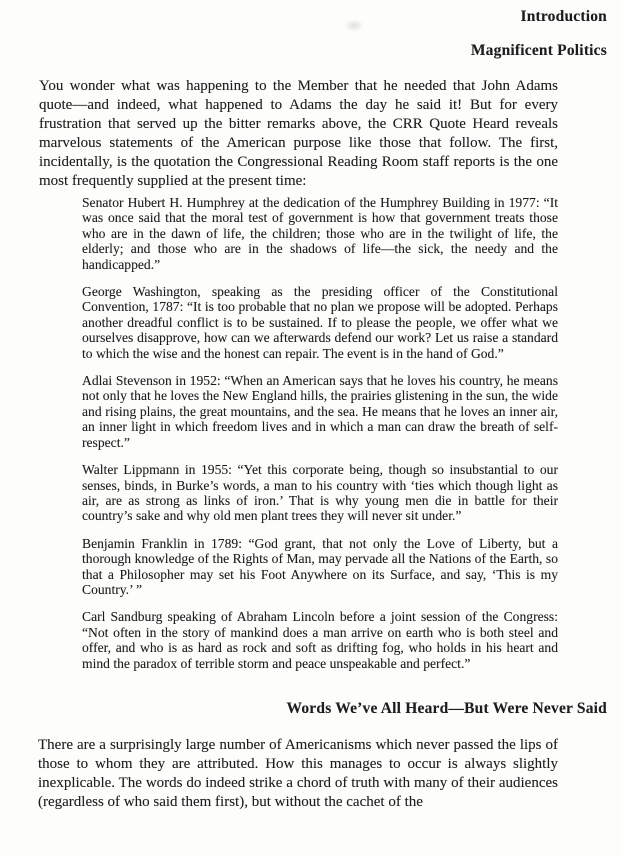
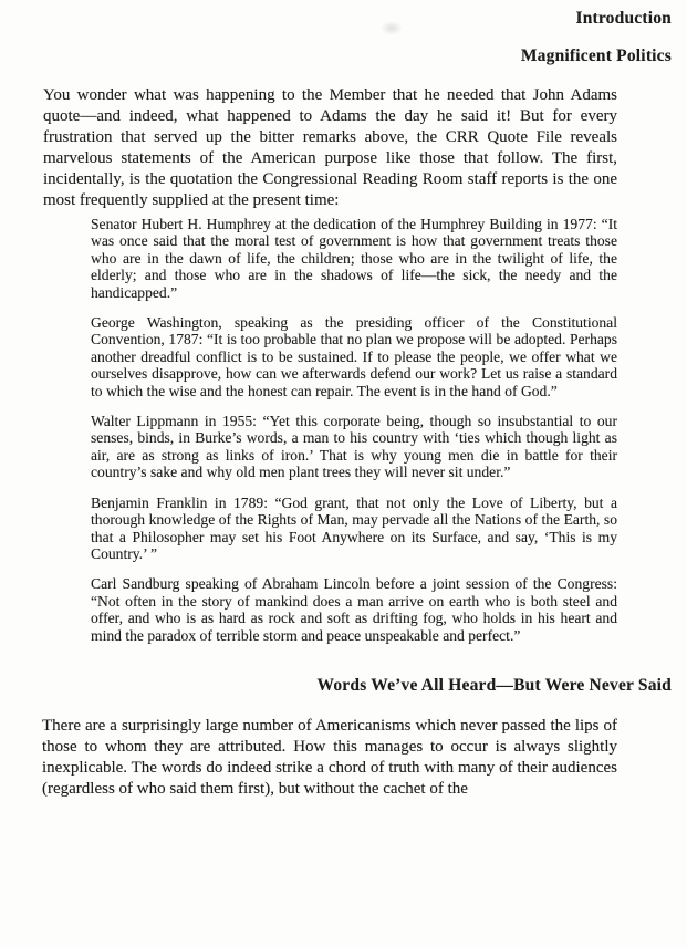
  Introduction
  Magnificent Politics
- You wonder what was happening to the Member that he needed that John Adams quote—and indeed, what happened to Adams the day he said it! But for every frustration that served up the bitter remarks above, the CRR Quote Heard reveals marvelous statements of the American purpose like those that follow. The first, incidentally, is the quotation the Congressional Reading Room staff reports is the one most frequently supplied at the present time:
+ You wonder what was happening to the Member that he needed that John Adams quote—and indeed, what happened to Adams the day he said it! But for every frustration that served up the bitter remarks above, the CRR Quote File reveals marvelous statements of the American purpose like those that follow. The first, incidentally, is the quotation the Congressional Reading Room staff reports is the one most frequently supplied at the present time:
  Senator Hubert H. Humphrey at the dedication of the Humphrey Building in 1977: “It was once said that the moral test of government is how that government treats those who are in the dawn of life, the children; those who are in the twilight of life, the elderly; and those who are in the shadows of life—the sick, the needy and the handicapped.”
  George Washington, speaking as the presiding officer of the Constitutional Convention, 1787: “It is too probable that no plan we propose will be adopted. Perhaps another dreadful conflict is to be sustained. If to please the people, we offer what we ourselves disapprove, how can we afterwards defend our work? Let us raise a standard to which the wise and the honest can repair. The event is in the hand of God.”
- Adlai Stevenson in 1952: “When an American says that he loves his country, he means not only that he loves the New England hills, the prairies glistening in the sun, the wide and rising plains, the great mountains, and the sea. He means that he loves an inner air, an inner light in which freedom lives and in which a man can draw the breath of self-respect.”
  Walter Lippmann in 1955: “Yet this corporate being, though so insubstantial to our senses, binds, in Burke’s words, a man to his country with ‘ties which though light as air, are as strong as links of iron.’ That is why young men die in battle for their country’s sake and why old men plant trees they will never sit under.”
  Benjamin Franklin in 1789: “God grant, that not only the Love of Liberty, but a thorough knowledge of the Rights of Man, may pervade all the Nations of the Earth, so that a Philosopher may set his Foot Anywhere on its Surface, and say, ‘This is my Country.’ ”
  Carl Sandburg speaking of Abraham Lincoln before a joint session of the Congress: “Not often in the story of mankind does a man arrive on earth who is both steel and offer, and who is as hard as rock and soft as drifting fog, who holds in his heart and mind the paradox of terrible storm and peace unspeakable and perfect.”
  Words We’ve All Heard—But Were Never Said
  There are a surprisingly large number of Americanisms which never passed the lips of those to whom they are attributed. How this manages to occur is always slightly inexplicable. The words do indeed strike a chord of truth with many of their audiences (regardless of who said them first), but without the cachet of the
